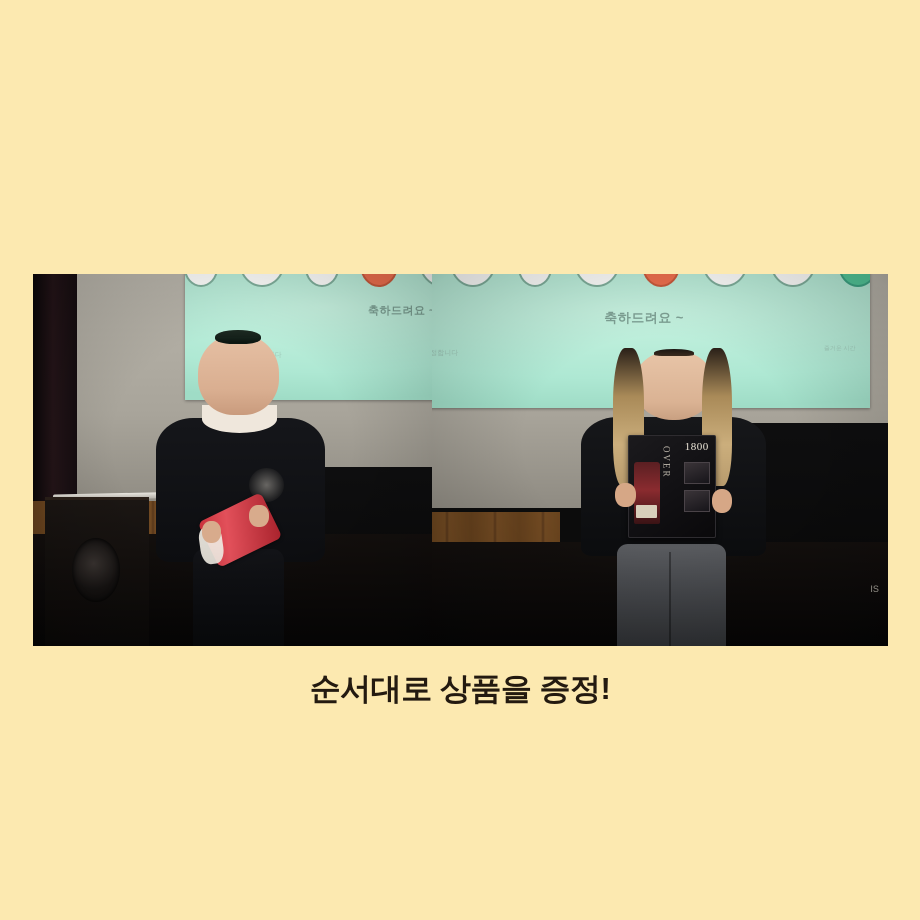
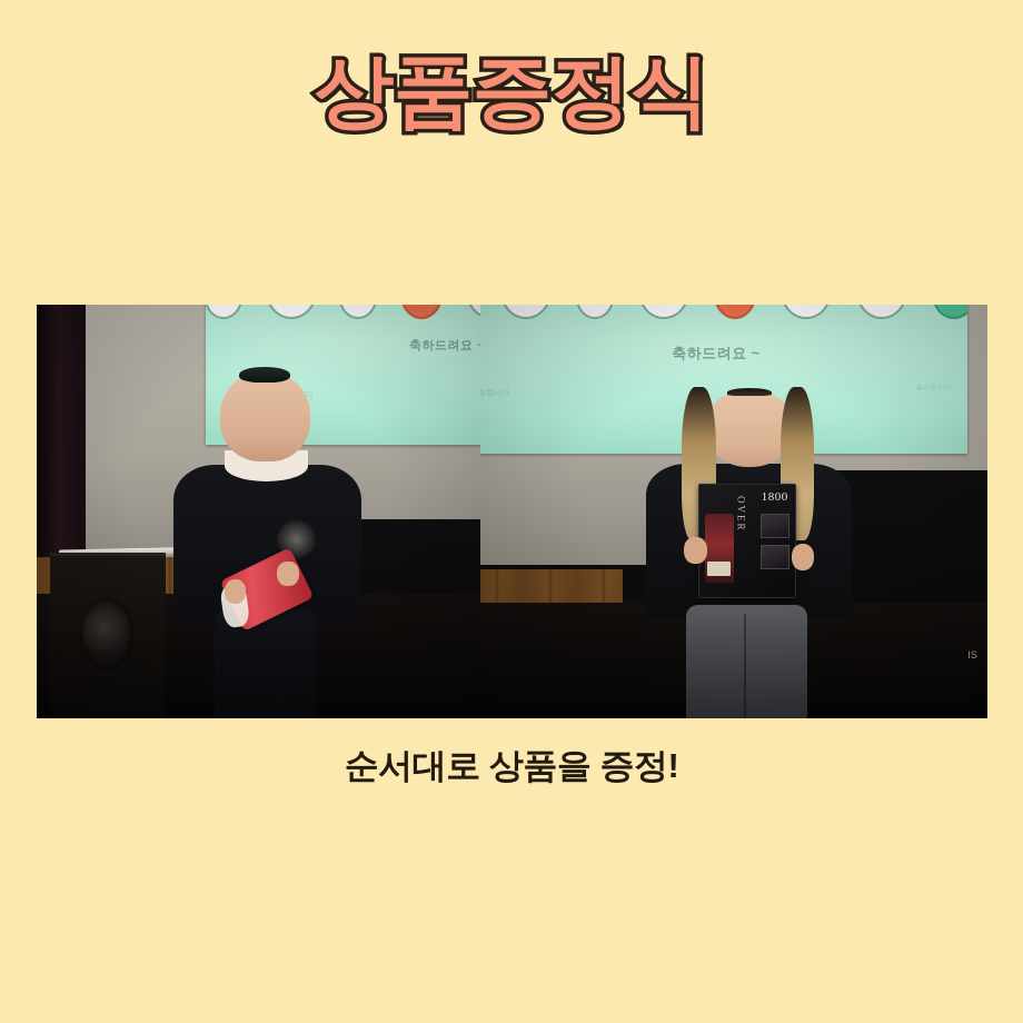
+ 상품증정식
  순서대로 상품을 증정!
